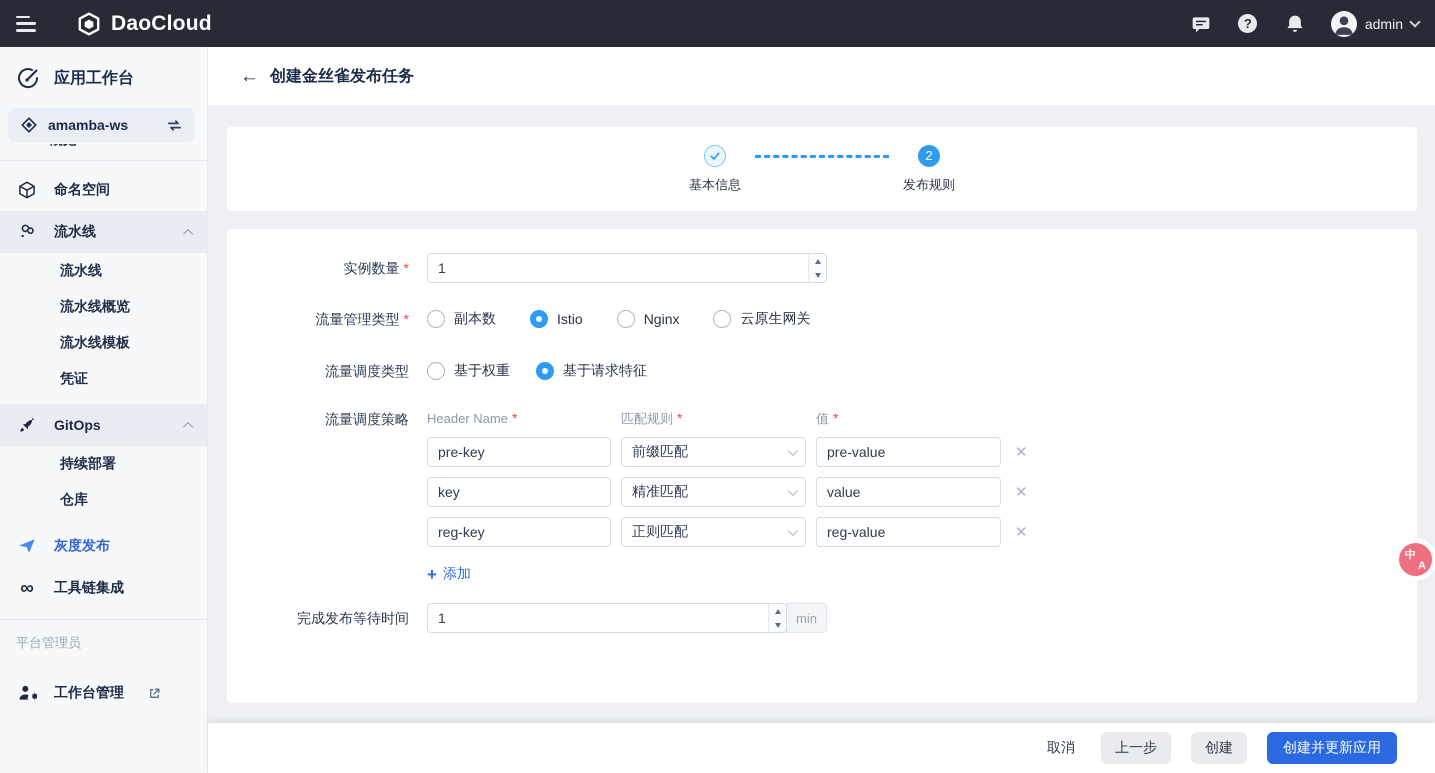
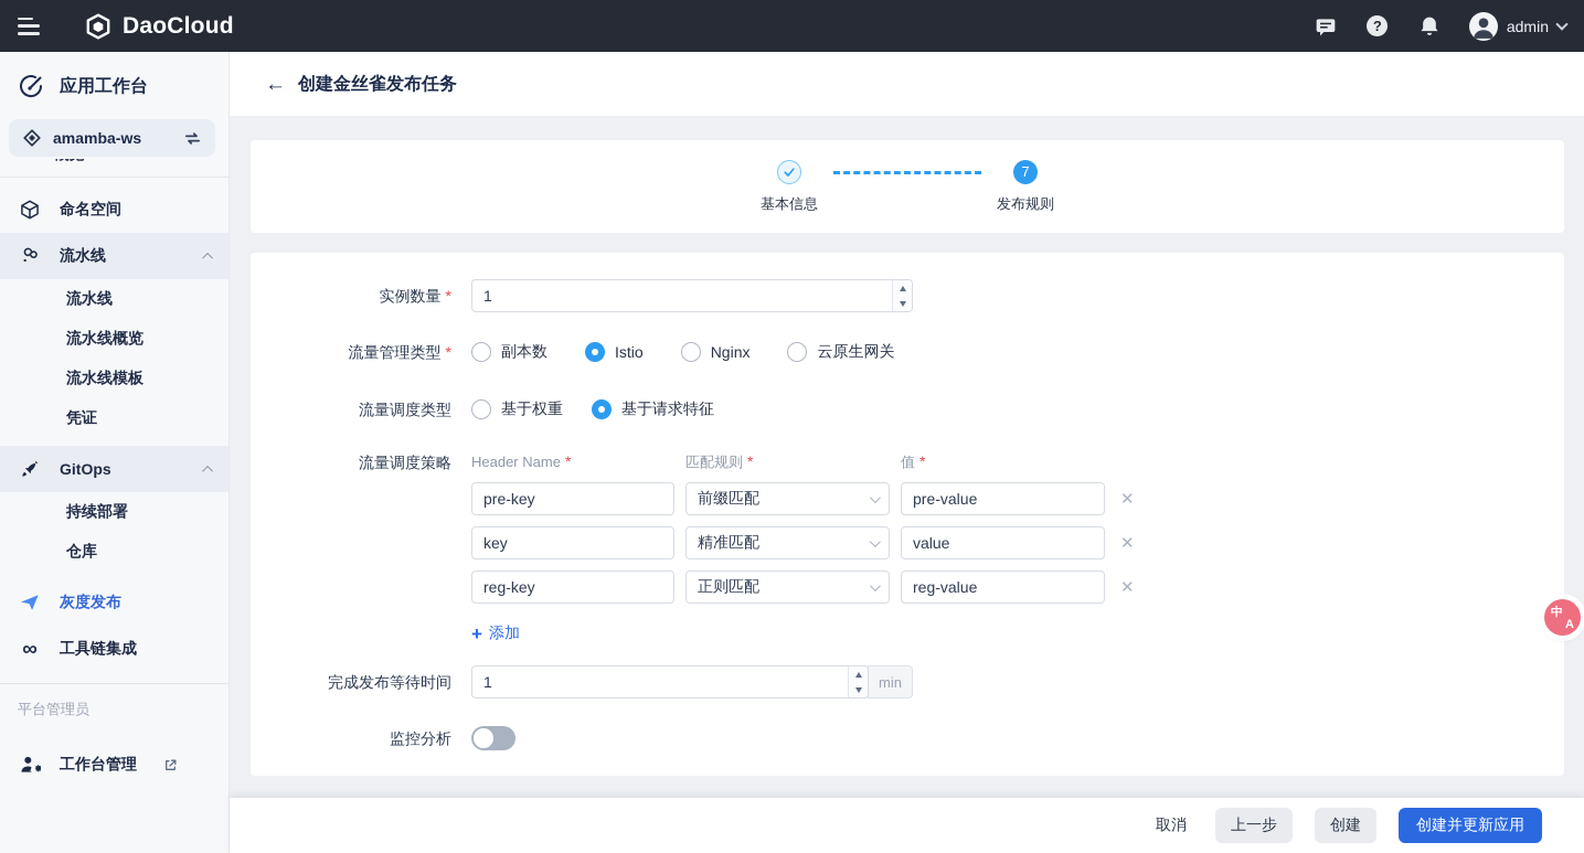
  DaoCloud
  ?
  admin
  应用工作台
  amamba-ws
  命名空间
  流水线
  流水线
  流水线概览
  流水线模板
  凭证
  GitOps
  持续部署
  仓库
  灰度发布
  ∞
  工具链集成
  平台管理员
  工作台管理
  ←
  创建金丝雀发布任务
  基本信息
- 2
+ 7
  发布规则
  实例数量 *
  1
  流量管理类型 *
  副本数
  Istio
  Nginx
  云原生网关
  流量调度类型
  基于权重
  基于请求特征
  流量调度策略
  Header Name *
  匹配规则 *
  值 *
  pre-key
  前缀匹配
  pre-value
  ✕
  key
  精准匹配
  value
  ✕
  reg-key
  正则匹配
  reg-value
  ✕
  +
  添加
  完成发布等待时间
  1
  min
+ 监控分析
  取消
  上一步
  创建
  创建并更新应用
  中
  A
